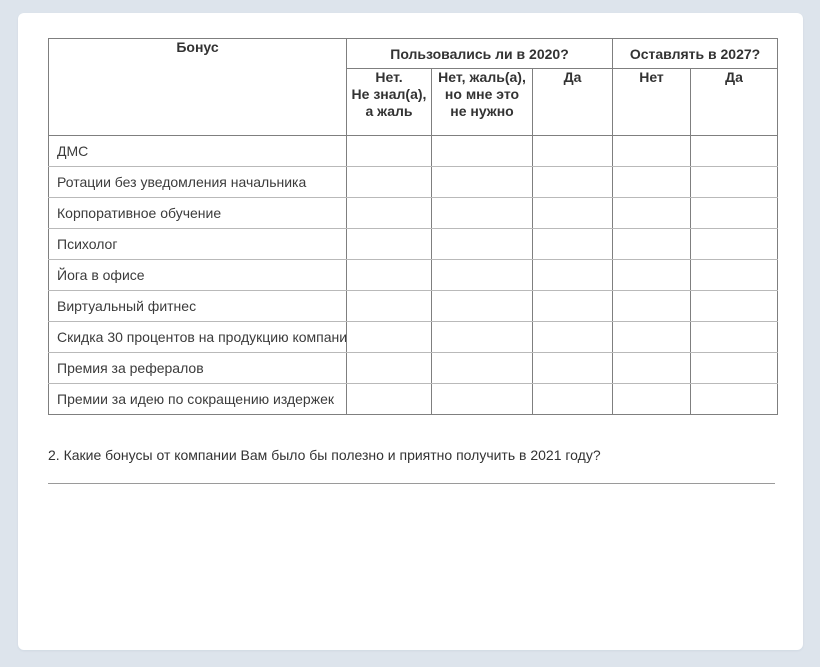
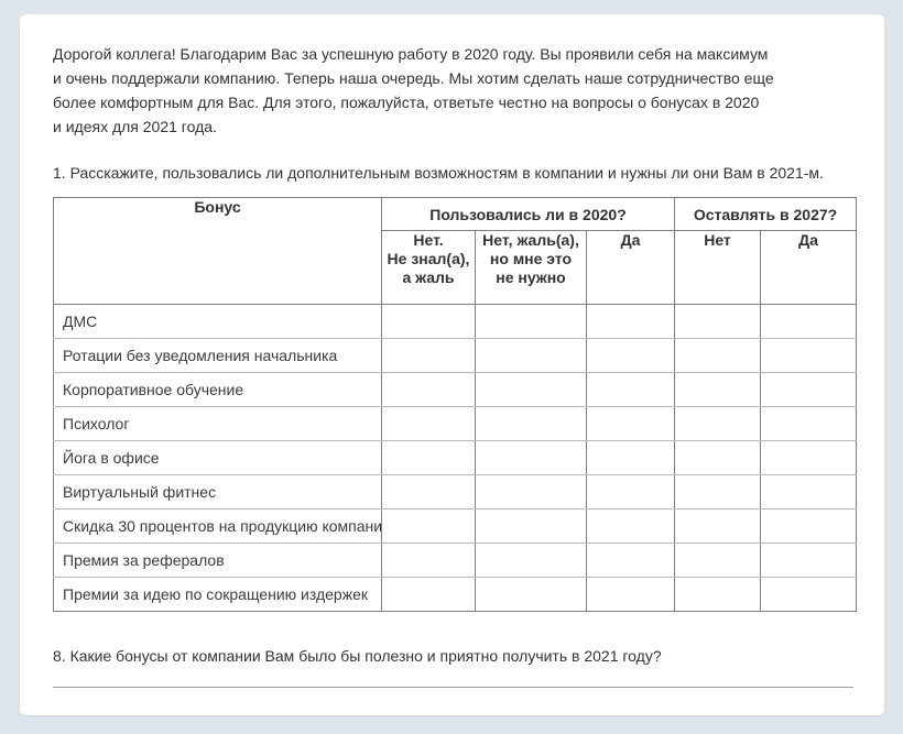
+ Дорогой коллега! Благодарим Вас за успешную работу в 2020 году. Вы проявили себя на максимум
+ и очень поддержали компанию. Теперь наша очередь. Мы хотим сделать наше сотрудничество еще
+ более комфортным для Вас. Для этого, пожалуйста, ответьте честно на вопросы о бонусах в 2020
+ и идеях для 2021 года.
+ 1. Расскажите, пользовались ли дополнительным возможностям в компании и нужны ли они Вам в 2021-м.
  Бонус	Пользовались ли в 2020?	Оставлять в 2027?
  Нет. Не знал(а), а жаль	Нет, жаль(а), но мне это не нужно	Да	Нет	Да
  ДМС
  Ротации без уведомления начальника
  Корпоративное обучение
  Психолог
  Йога в офисе
  Виртуальный фитнес
  Скидка 30 процентов на продукцию компани
  Премия за рефералов
  Премии за идею по сокращению издержек
- 2. Какие бонусы от компании Вам было бы полезно и приятно получить в 2021 году?
+ 8. Какие бонусы от компании Вам было бы полезно и приятно получить в 2021 году?
